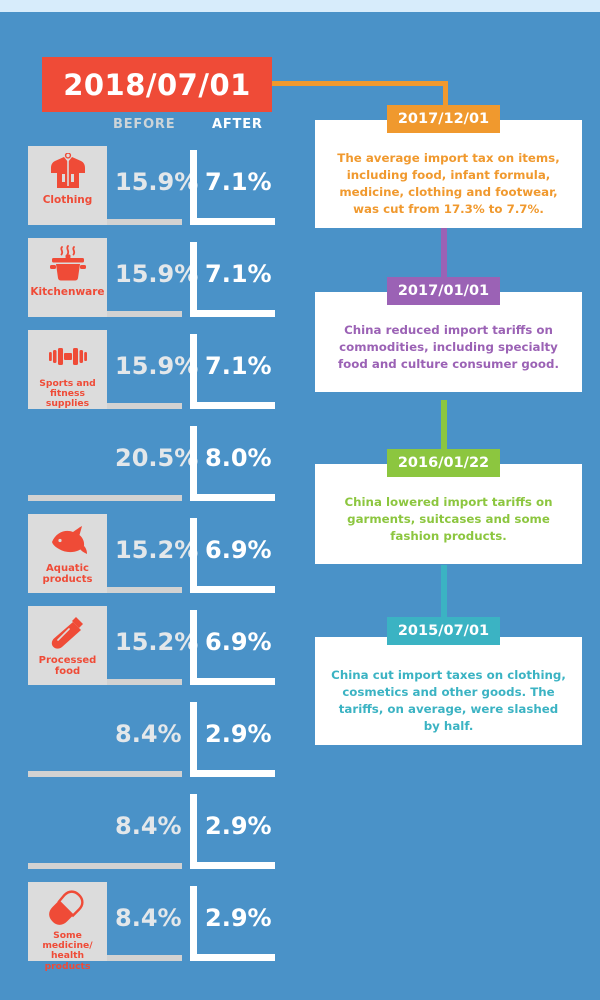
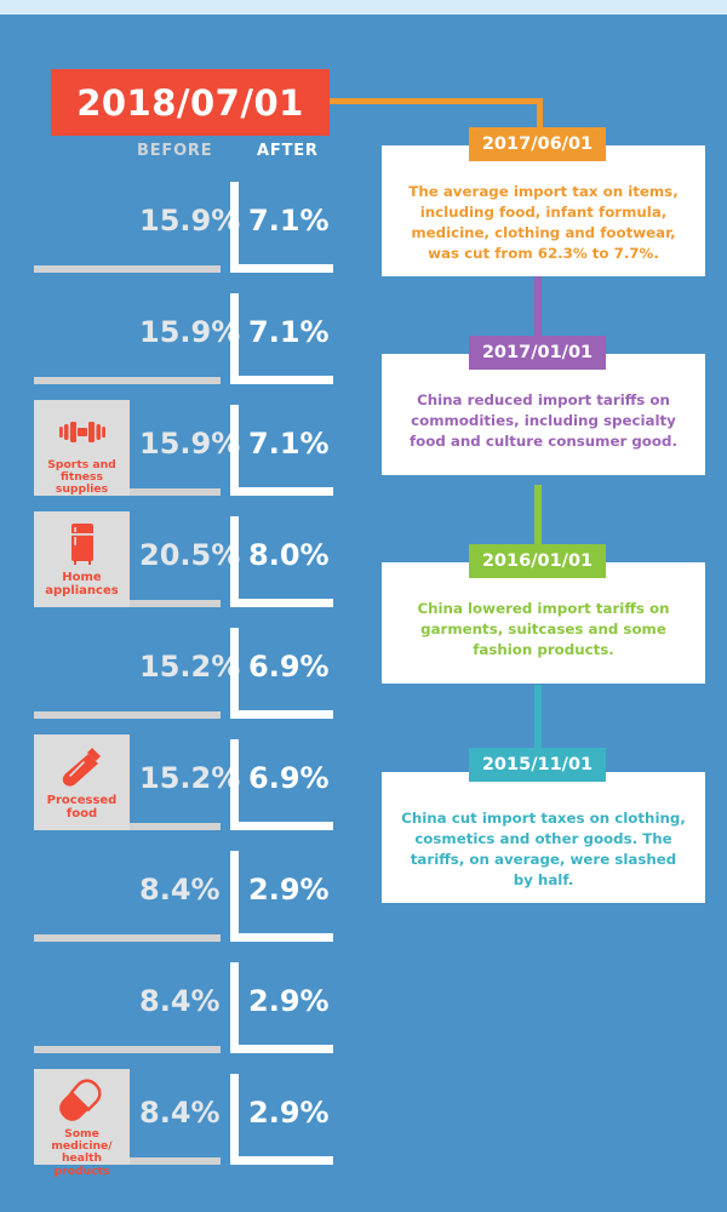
  2018/07/01
  BEFORE
  AFTER
- Clothing
  15.9%
  7.1%
- Kitchenware
  15.9%
  7.1%
  Sports and
  fitness supplies
  15.9%
  7.1%
+ Home
+ appliances
  20.5%
  8.0%
- Aquatic
- products
  15.2%
  6.9%
  Processed
  food
  15.2%
  6.9%
  8.4%
  2.9%
  8.4%
  2.9%
  Some medicine/
  health products
  8.4%
  2.9%
- The average import tax on items, including food, infant formula, medicine, clothing and footwear, was cut from 17.3% to 7.7%.
+ The average import tax on items, including food, infant formula, medicine, clothing and footwear, was cut from 62.3% to 7.7%.
- 2017/12/01
+ 2017/06/01
  China reduced import tariffs on commodities, including specialty food and culture consumer good.
  2017/01/01
  China lowered import tariffs on garments, suitcases and some fashion products.
- 2016/01/22
+ 2016/01/01
  China cut import taxes on clothing, cosmetics and other goods. The tariffs, on average, were slashed by half.
- 2015/07/01
+ 2015/11/01
